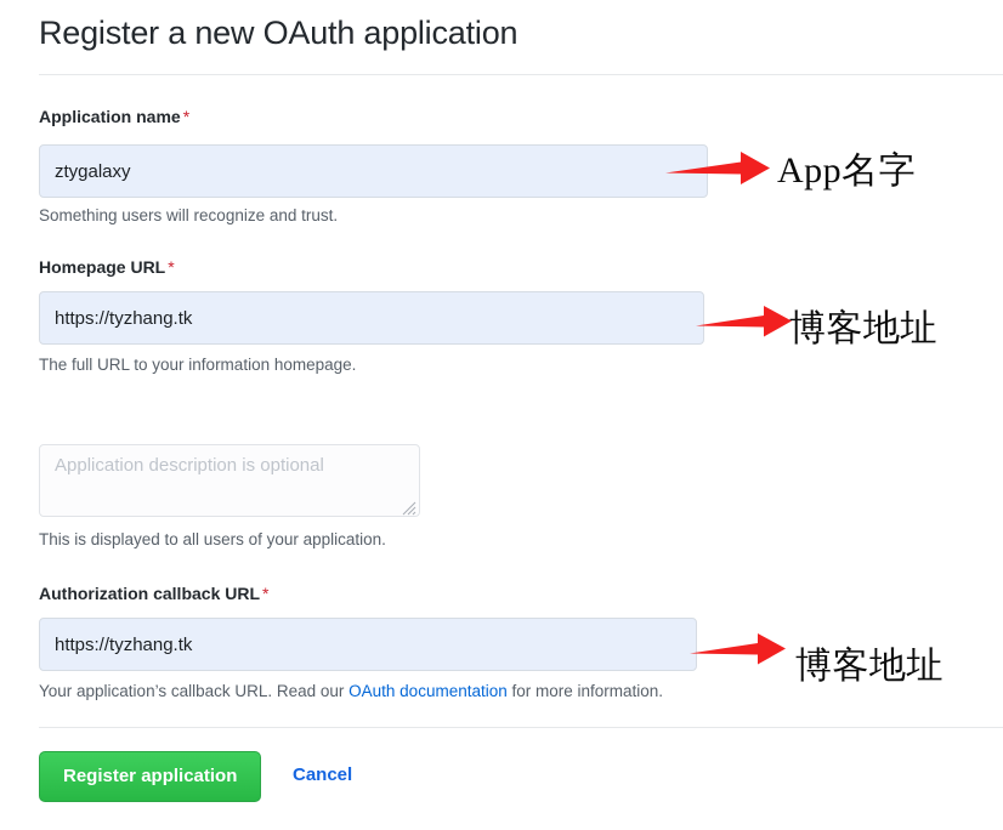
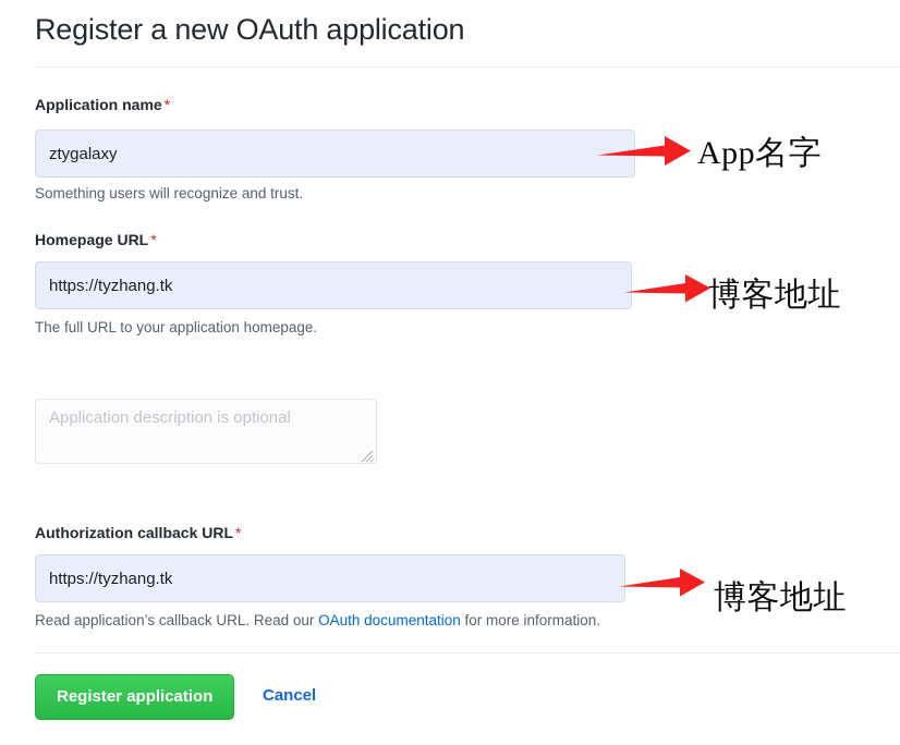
  Register a new OAuth application
  Application name *
  ztygalaxy
  Something users will recognize and trust.
  Homepage URL *
  https://tyzhang.tk
- The full URL to your information homepage.
+ The full URL to your application homepage.
  Application description is optional
- This is displayed to all users of your application.
  Authorization callback URL *
  https://tyzhang.tk
- Your application’s callback URL. Read our OAuth documentation for more information.
+ Read application’s callback URL. Read our OAuth documentation for more information.
  Register application
  Cancel
  App名字
  博客地址
  博客地址
